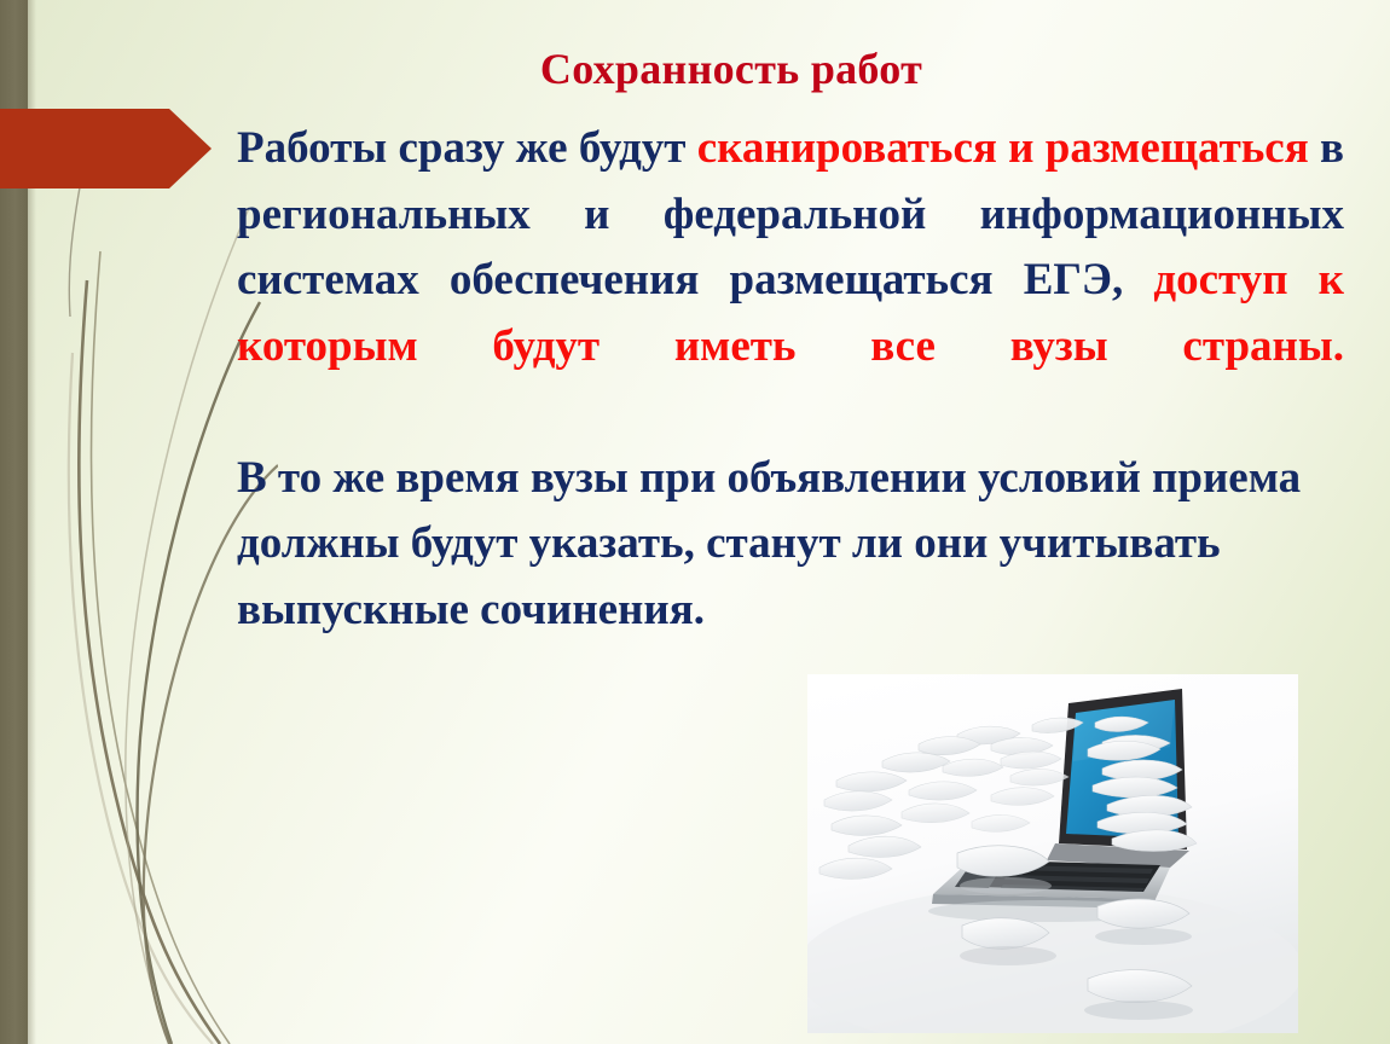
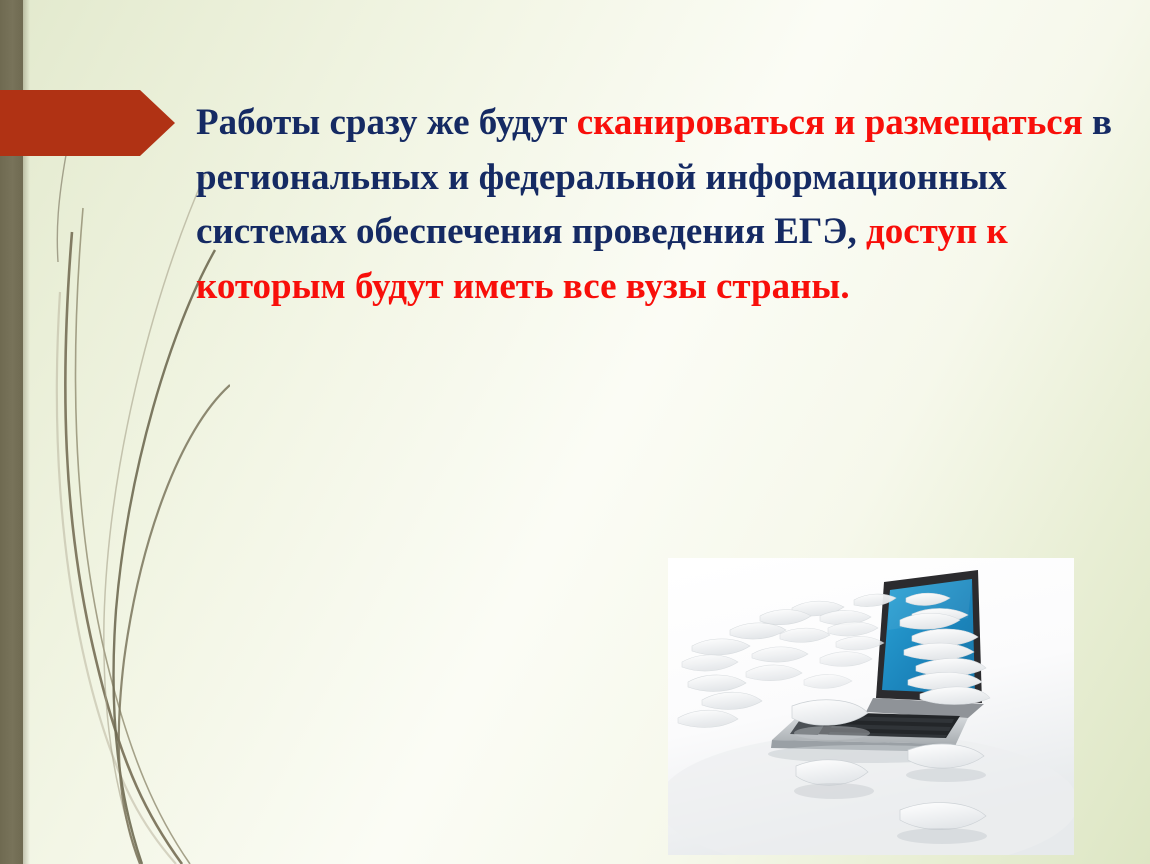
- Сохранность работ
- Работы сразу же будут сканироваться и размещаться в региональных и федеральной информационных системах обеспечения размещаться ЕГЭ, доступ к которым будут иметь все вузы страны.
+ Работы сразу же будут сканироваться и размещаться в региональных и федеральной информационных системах обеспечения проведения ЕГЭ, доступ к которым будут иметь все вузы страны.
- В то же время вузы при объявлении условий приема должны будут указать, станут ли они учитывать выпускные сочинения.
